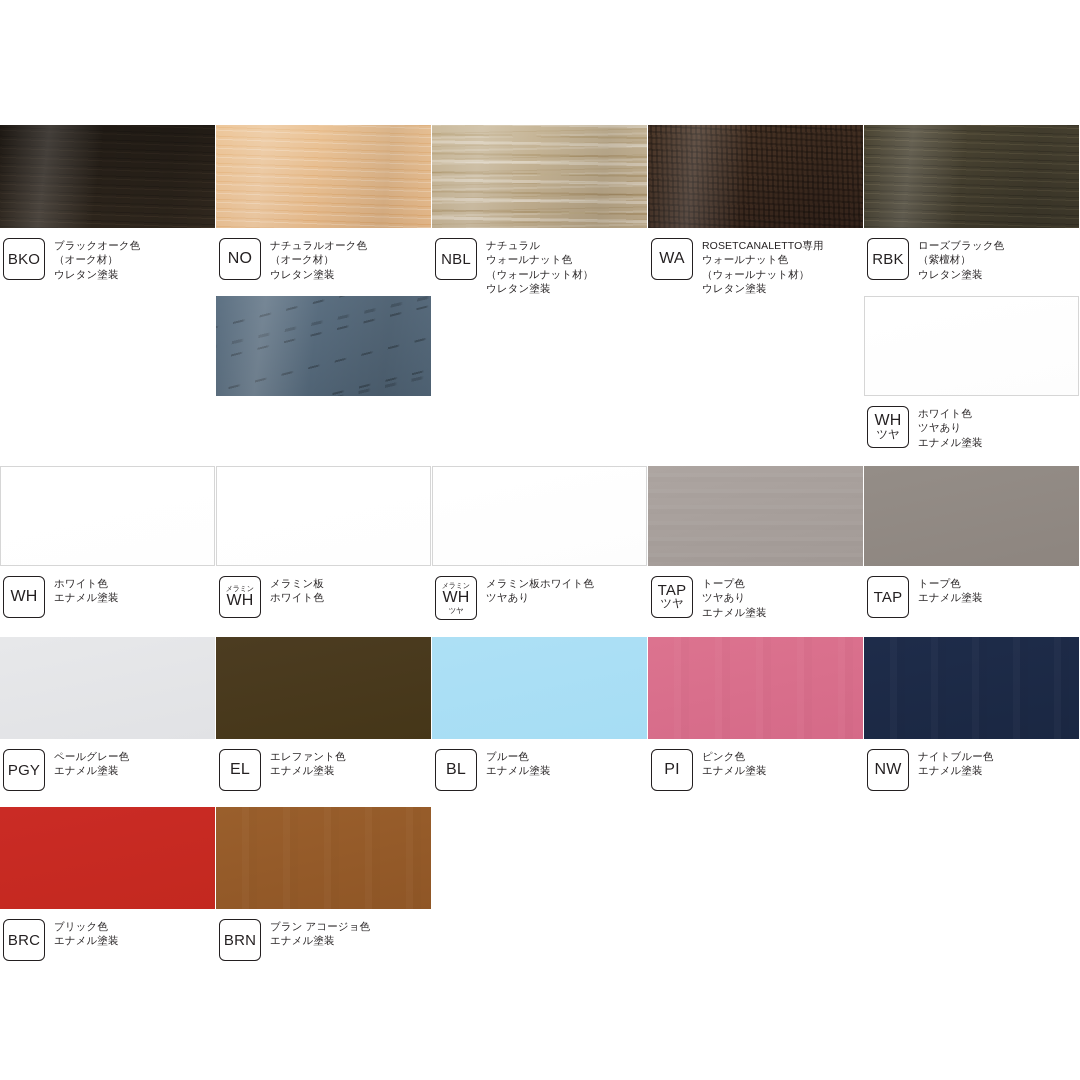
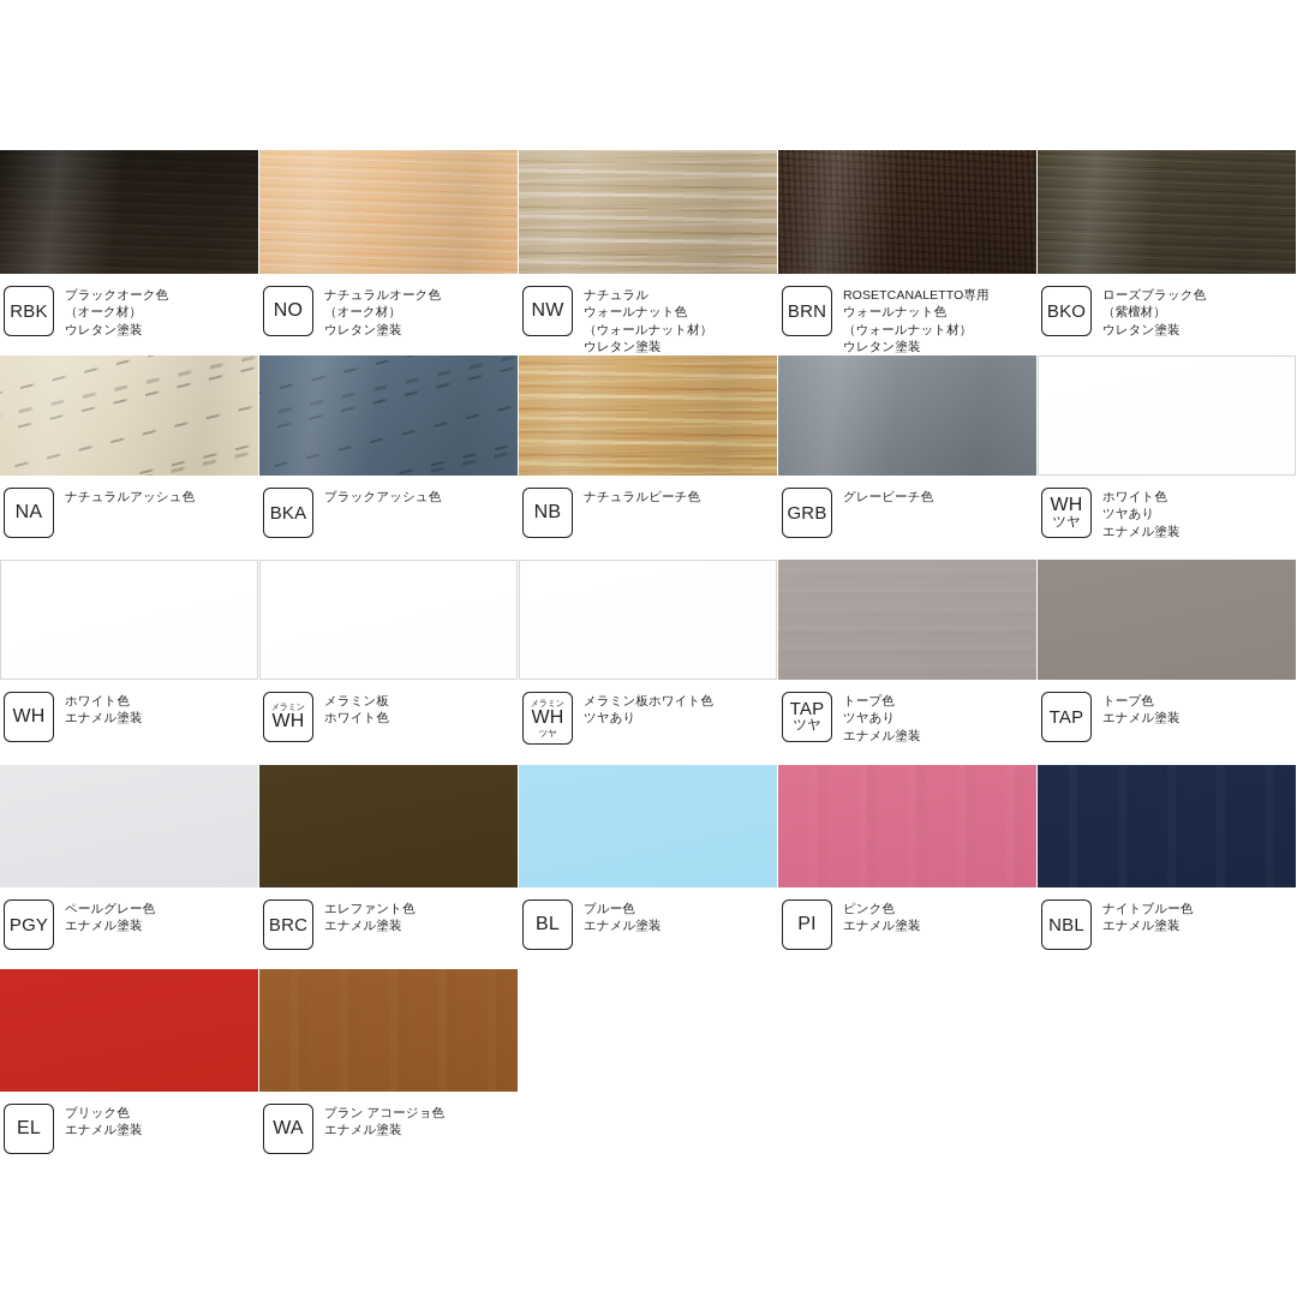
- BKO
+ RBK
  ブラックオーク色
  （オーク材）
  ウレタン塗装
  NO
  ナチュラルオーク色
  （オーク材）
  ウレタン塗装
- NBL
+ NW
  ナチュラル
  ウォールナット色
  （ウォールナット材）
  ウレタン塗装
- WA
+ BRN
  ROSETCANALETTO専用
  ウォールナット色
  （ウォールナット材）
  ウレタン塗装
- RBK
+ BKO
  ローズブラック色
  （紫檀材）
  ウレタン塗装
+ NA
+ ナチュラルアッシュ色
+ BKA
+ ブラックアッシュ色
+ NB
+ ナチュラルビーチ色
+ GRB
+ グレービーチ色
  WH
  ツヤ
  ホワイト色
  ツヤあり
  エナメル塗装
  WH
  ホワイト色
  エナメル塗装
  メラミン
  WH
  メラミン板
  ホワイト色
  メラミン
  WH
  ツヤ
  メラミン板ホワイト色
  ツヤあり
  TAP
  ツヤ
  トープ色
  ツヤあり
  エナメル塗装
  TAP
  トープ色
  エナメル塗装
  PGY
  ペールグレー色
  エナメル塗装
- EL
+ BRC
  エレファント色
  エナメル塗装
  BL
  ブルー色
  エナメル塗装
  PI
  ピンク色
  エナメル塗装
- NW
+ NBL
  ナイトブルー色
  エナメル塗装
- BRC
+ EL
  ブリック色
  エナメル塗装
- BRN
+ WA
  ブラン アコージョ色
  エナメル塗装
